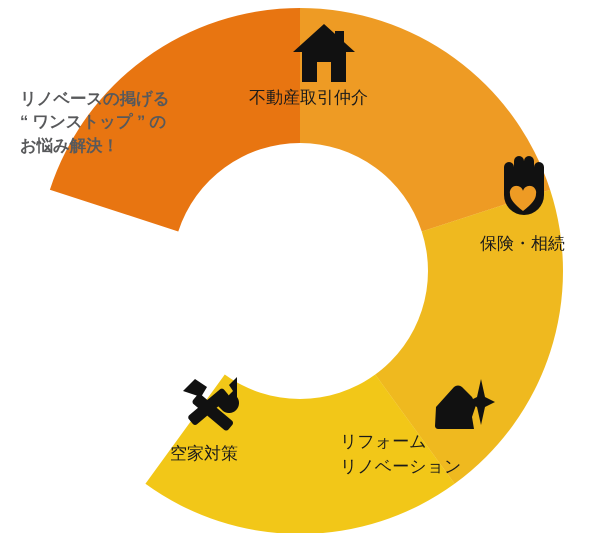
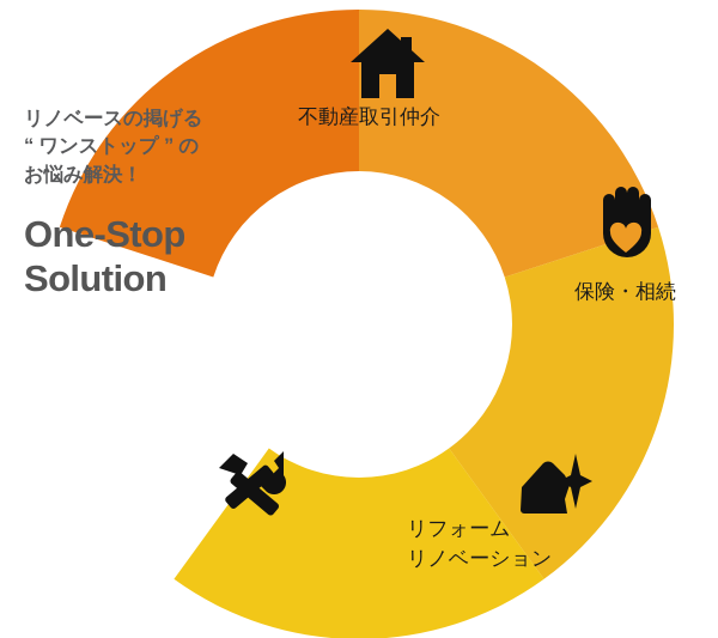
  不動産取引仲介
  保険・相続
  リフォーム
  リノベーション
- 空家対策
  リノベースの掲げる
  “ ワンストップ ” の
  お悩み解決！
+ One-Stop
+ Solution
